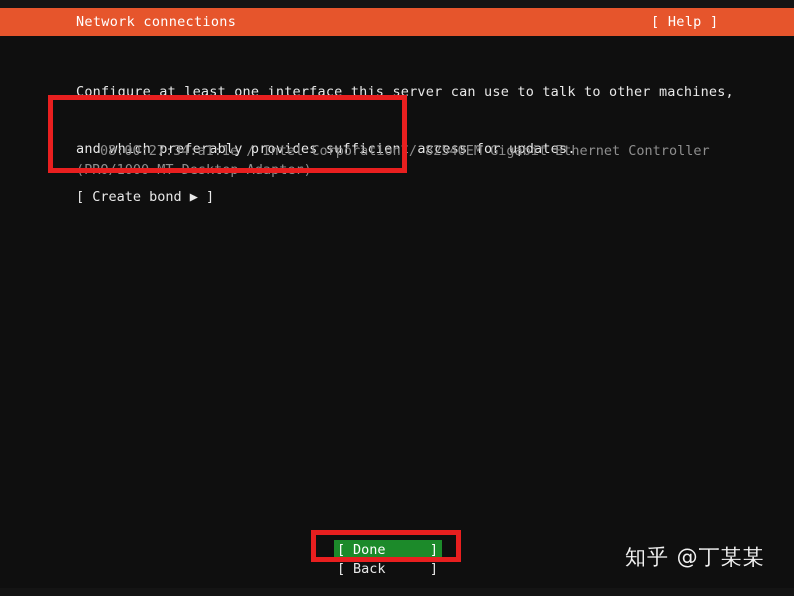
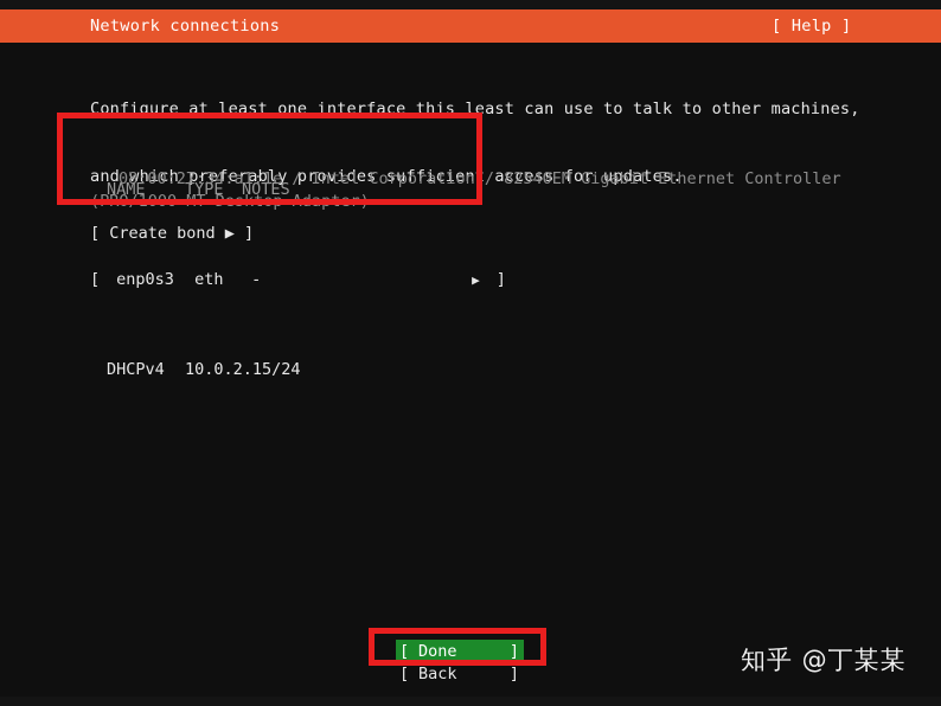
  Network connections
  [ Help ]
- Configure at least one interface this server can use to talk to other machines,
+ Configure at least one interface this least can use to talk to other machines,
  and which preferably provides sufficient access for updates.
+ NAME TYPE NOTES
+ [ enp0s3 eth - ▶ ]
+ DHCPv4 10.0.2.15/24
  08:00:27:34:a1:1e / Intel Corporation / 82540EM Gigabit Ethernet Controller
  (PRO/1000 MT Desktop Adapter)
  [ Create bond ▶ ]
  [
  Done
  ]
  [
  Back
  ]
  知乎 @丁某某
